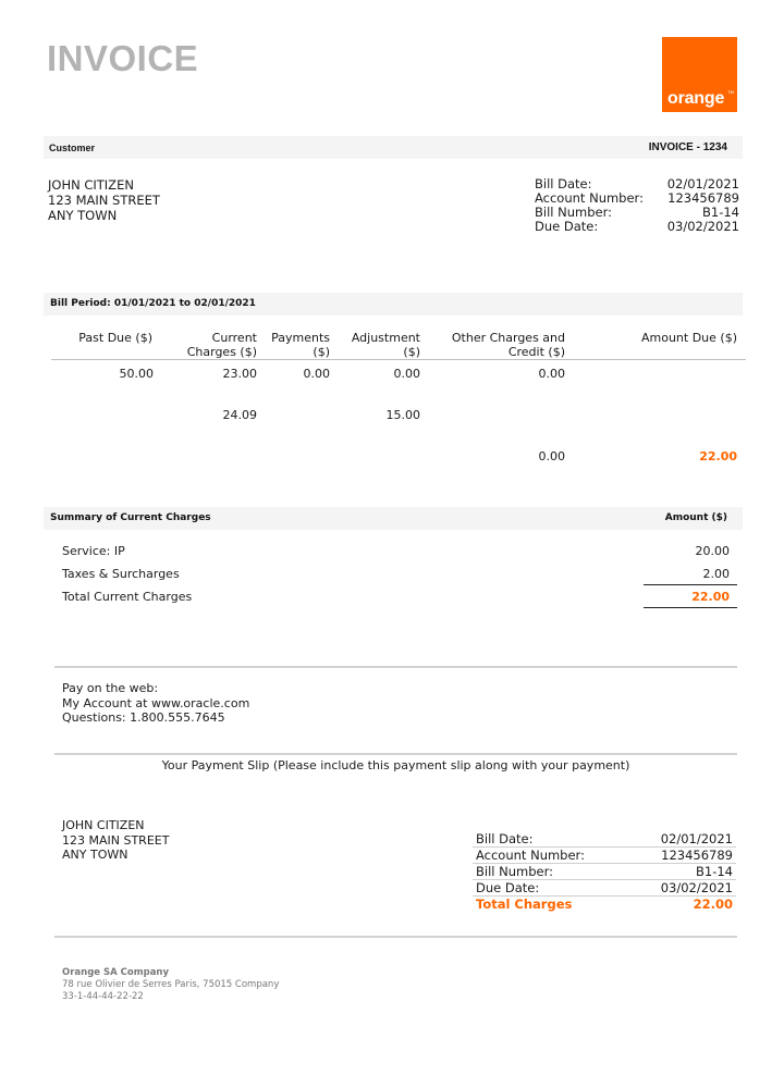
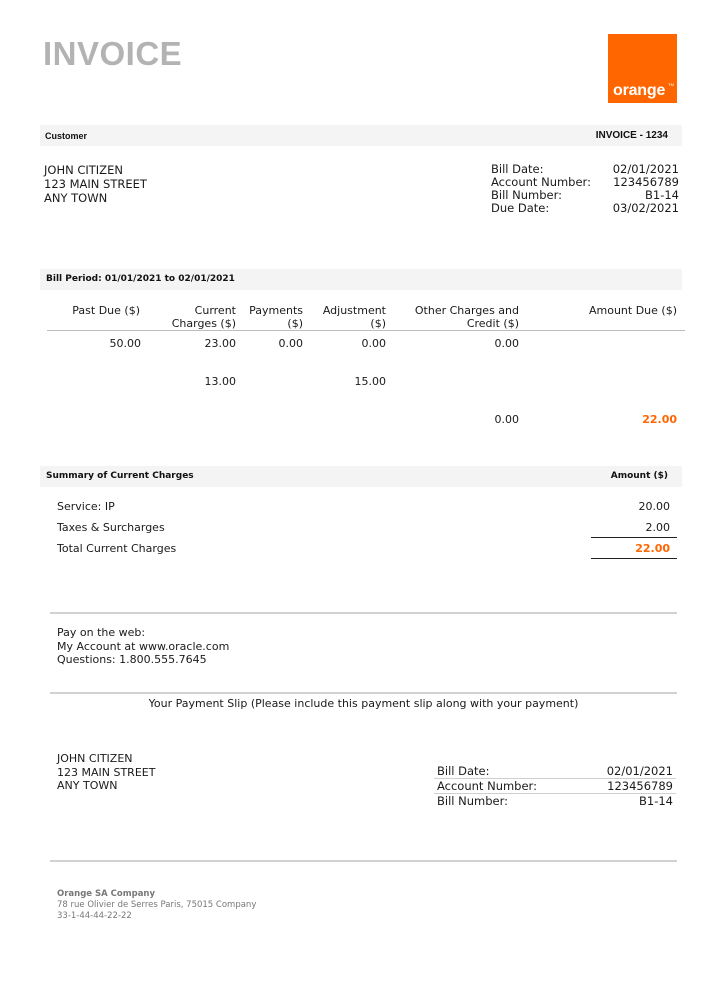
  INVOICE
  orange
  Customer
  INVOICE - 1234
  JOHN CITIZEN
  123 MAIN STREET
  ANY TOWN
  Bill Date:
  02/01/2021
  Account Number:
  123456789
  Bill Number:
  B1-14
  Due Date:
  03/02/2021
  Bill Period: 01/01/2021 to 02/01/2021
  Past Due ($)
  Current
  Charges ($)
  Payments
  ($)
  Adjustment
  ($)
  Other Charges and
  Credit ($)
  Amount Due ($)
  50.00
  23.00
  0.00
  0.00
  0.00
- 24.09
+ 13.00
  15.00
  0.00
  22.00
  Summary of Current Charges
  Amount ($)
  Service: IP
  20.00
  Taxes & Surcharges
  2.00
  Total Current Charges
  22.00
  Pay on the web:
  My Account at www.oracle.com
  Questions: 1.800.555.7645
  Your Payment Slip (Please include this payment slip along with your payment)
  JOHN CITIZEN
  123 MAIN STREET
  ANY TOWN
  Bill Date:	02/01/2021
  Account Number:	123456789
  Bill Number:	B1-14
- Due Date:	03/02/2021
- Total Charges	22.00
  Orange SA Company
  78 rue Olivier de Serres Paris, 75015 Company
  33-1-44-44-22-22
